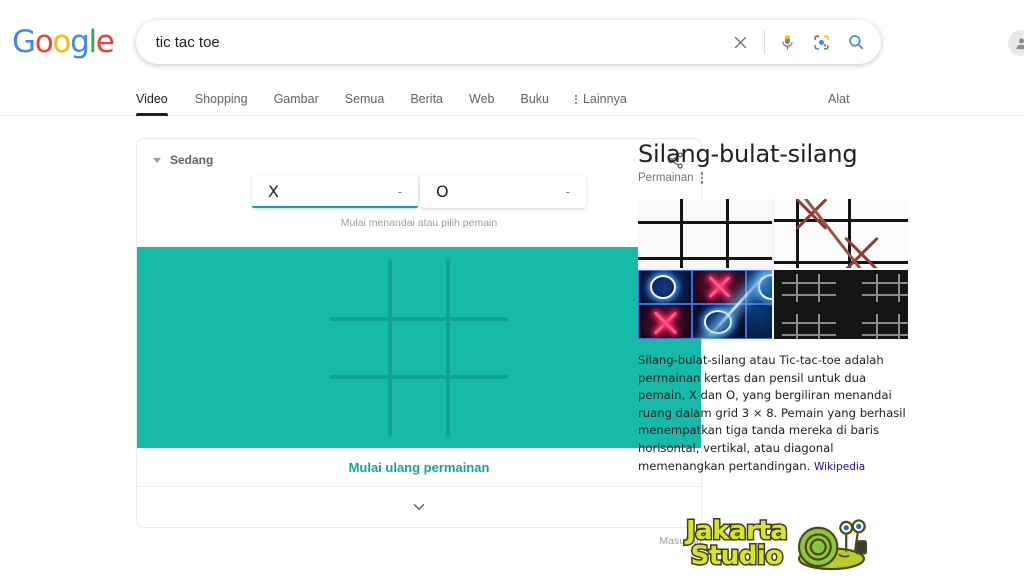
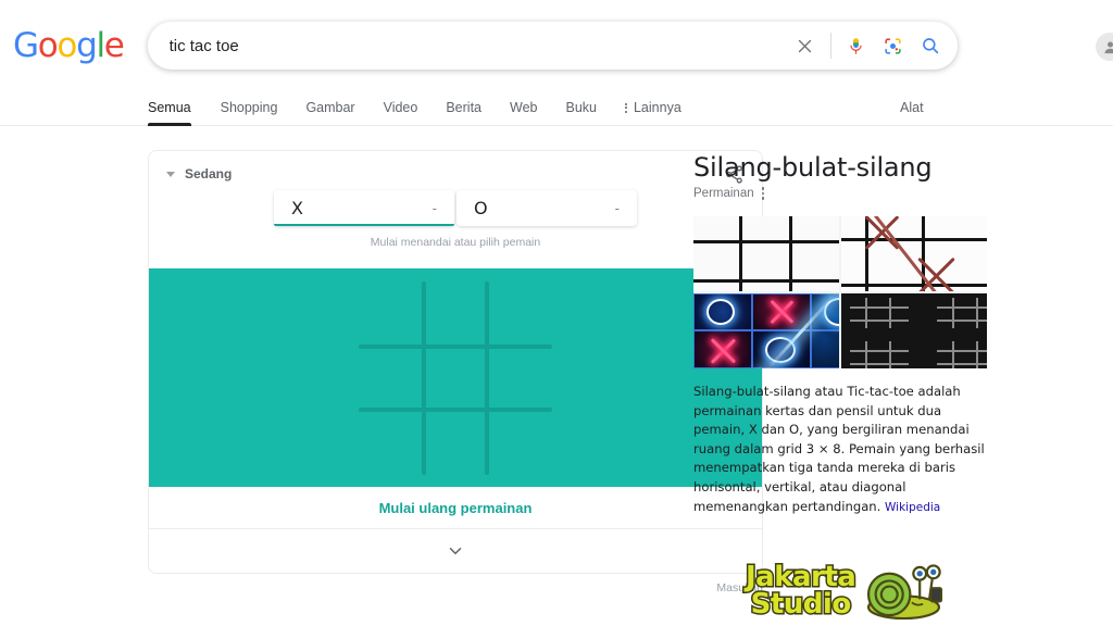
  Google
  tic tac toe
- Video
+ Semua
  Shopping
  Gambar
- Semua
+ Video
  Berita
  Web
  Buku
  Lainnya
  Alat
  Sedang
  X
  -
  O
  -
  Mulai menandai atau pilih pemain
  Mulai ulang permainan
  Masukan
  Silang-bulat-silang
  Permainan
  Silang-bulat-silang atau Tic-tac-toe adalah permainan kertas dan pensil untuk dua pemain, X dan O, yang bergiliran menandai ruang dalam grid 3 × 8. Pemain yang berhasil menempatkan tiga tanda mereka di baris horisontal, vertikal, atau diagonal memenangkan pertandingan. Wikipedia
  Jakarta
  Studio
